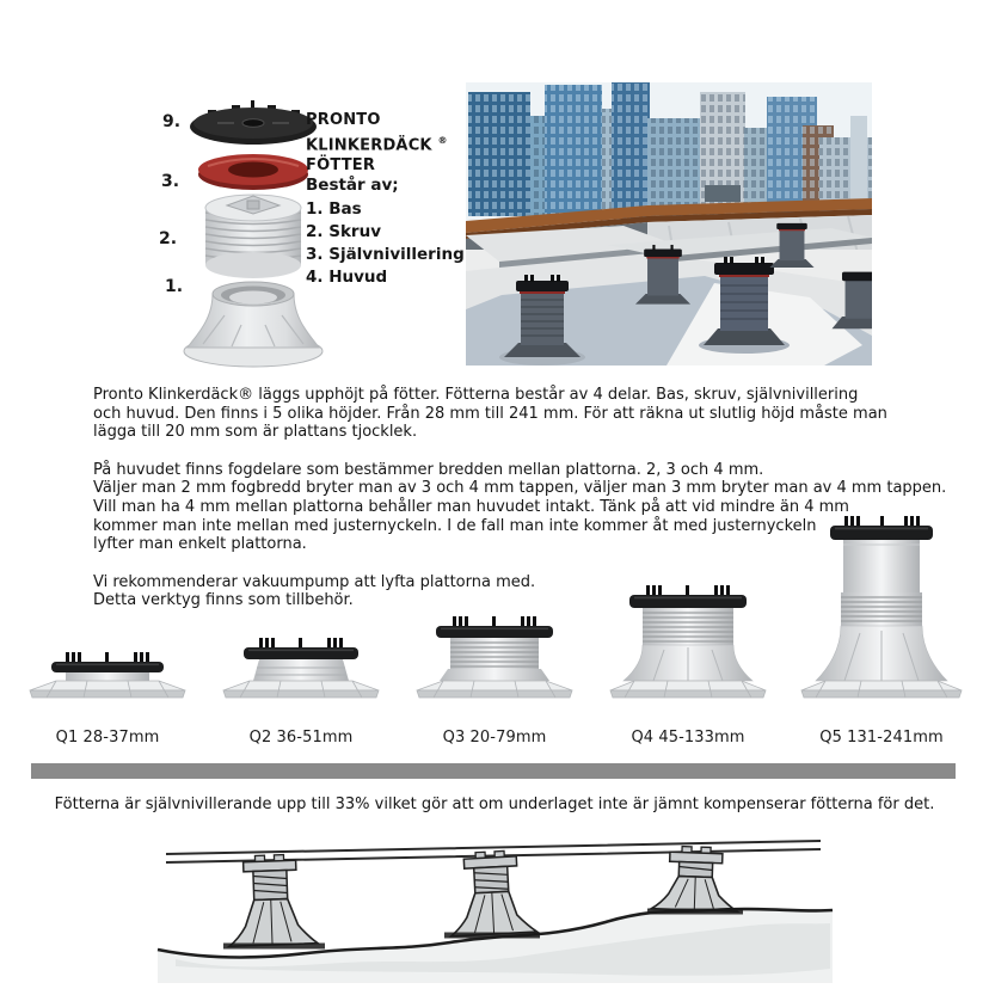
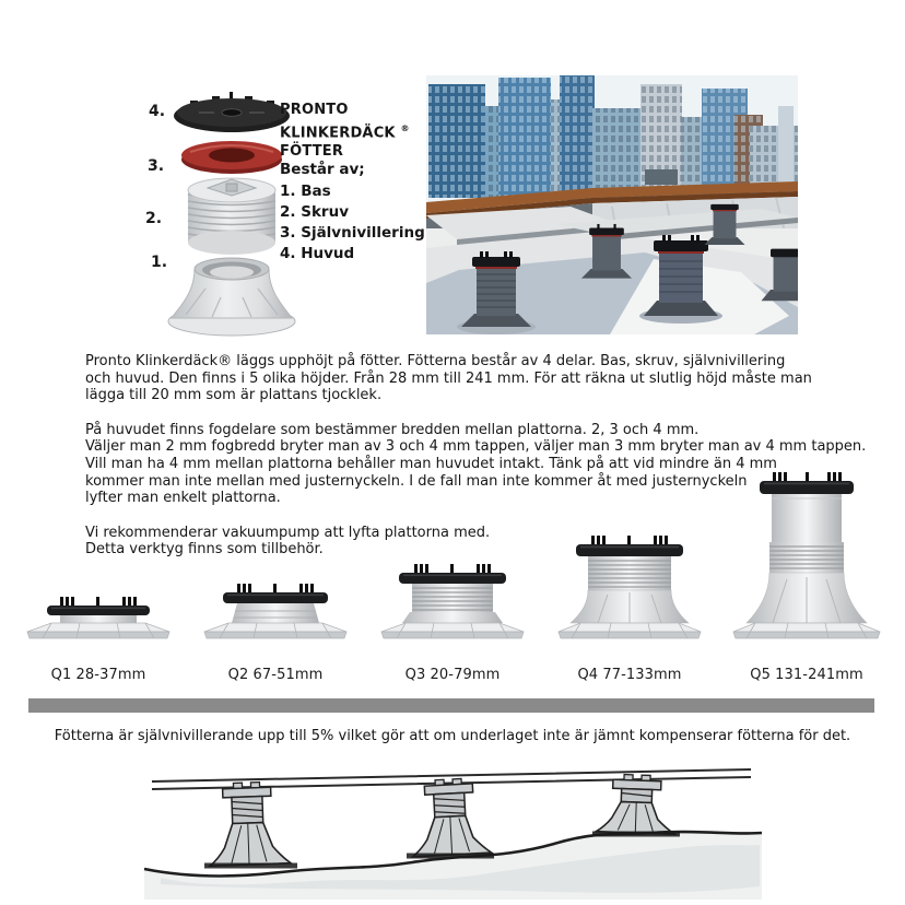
- 9.
+ 4.
  3.
  2.
  1.
  PRONTO
  KLINKERDÄCK ®
  FÖTTER
  Består av;
  1. Bas
  2. Skruv
  3. Självnivillering
  4. Huvud
  Pronto Klinkerdäck® läggs upphöjt på fötter. Fötterna består av 4 delar. Bas, skruv, självnivillering
  och huvud. Den finns i 5 olika höjder. Från 28 mm till 241 mm. För att räkna ut slutlig höjd måste man
  lägga till 20 mm som är plattans tjocklek.
  På huvudet finns fogdelare som bestämmer bredden mellan plattorna. 2, 3 och 4 mm.
  Väljer man 2 mm fogbredd bryter man av 3 och 4 mm tappen, väljer man 3 mm bryter man av 4 mm tappen.
  Vill man ha 4 mm mellan plattorna behåller man huvudet intakt. Tänk på att vid mindre än 4 mm
  kommer man inte mellan med justernyckeln. I de fall man inte kommer åt med justernyckeln
  lyfter man enkelt plattorna.
  Vi rekommenderar vakuumpump att lyfta plattorna med.
  Detta verktyg finns som tillbehör.
  Q1 28-37mm
- Q2 36-51mm
+ Q2 67-51mm
  Q3 20-79mm
- Q4 45-133mm
+ Q4 77-133mm
  Q5 131-241mm
- Fötterna är självnivillerande upp till 33% vilket gör att om underlaget inte är jämnt kompenserar fötterna för det.
+ Fötterna är självnivillerande upp till 5% vilket gör att om underlaget inte är jämnt kompenserar fötterna för det.
